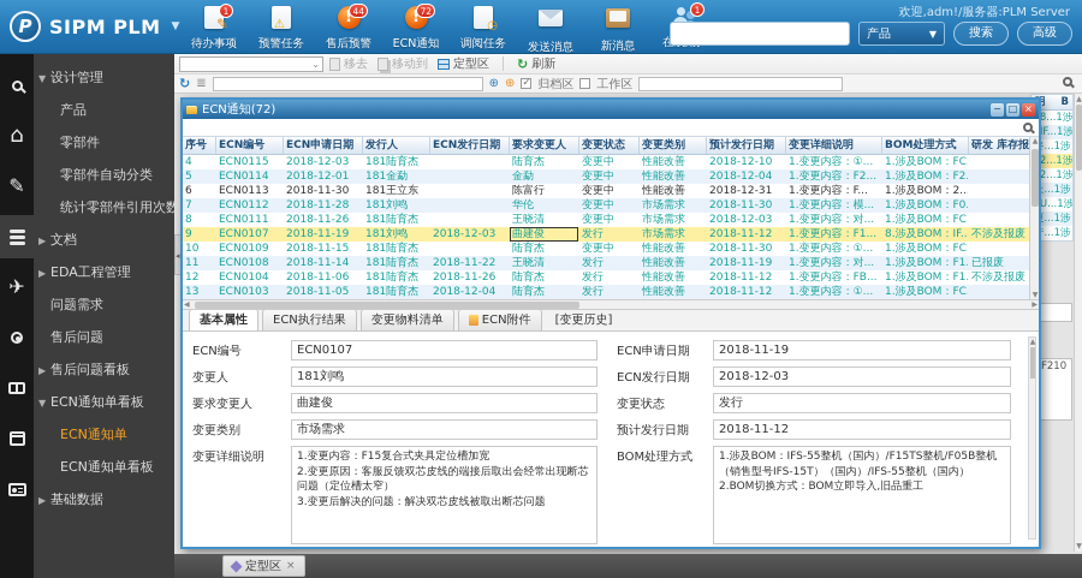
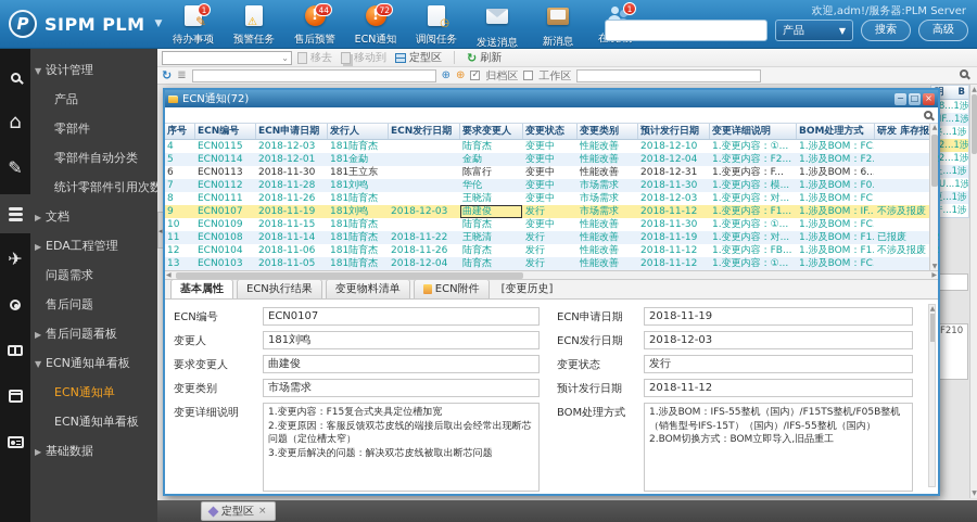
  P
  SIPM PLM
  ▼
  1
  待办事项
  预警任务
  44
  售后预警
  72
  ECN通知
  调阅任务
  发送消息
  新消息
  1
  欢迎,adm!/服务器:PLM Server
  产品
  ▼
  搜索
  高级
  ⌂
  ✎
  ✈
  ▼ 设计管理
  产品
  零部件
  零部件自动分类
  统计零部件引用次数
  ▶ 文档
  ▶ EDA工程管理
  问题需求
  售后问题
  ▶ 售后问题看板
  ▼ ECN通知单看板
  ECN通知单
  ECN通知单看板
  ▶ 基础数据
  ⌄
  移去
  移动到
  定型区
  ↻
  刷新
  ↻
  ≣
  ⊕
  ⊕
  归档区
  工作区
  ◂
  B
  8...
  1涉
  F...
  1涉
  ...
  1涉
  2...
  1涉
  2...
  1涉
  ...
  1涉
  U...
  1涉
  ...
  1涉
  ...
  1涉
  F210
  ECN通知(72)
  −
  □
  ×
  序号
  ECN编号
  ECN申请日期
  发行人
  ECN发行日期
  要求变更人
  变更状态
  变更类别
  预计发行日期
  变更详细说明
  BOM处理方式
  4
  ECN0115
  2018-12-03
  181陆育杰
  陆育杰
  变更中
  性能改善
  2018-12-10
  1.变更内容：①...
  1.涉及BOM：FC.
  5
  ECN0114
  2018-12-01
  181金勐
  金勐
  变更中
  性能改善
  2018-12-04
  1.变更内容：F2...
  1.涉及BOM：F2.
  6
  ECN0113
  2018-11-30
  181王立东
  陈富行
  变更中
  性能改善
  2018-12-31
  1.变更内容：F...
- 1.涉及BOM：2...
+ 1.涉及BOM：6...
  7
  ECN0112
  2018-11-28
  181刘鸣
  华伦
  变更中
  市场需求
  2018-11-30
  1.变更内容：模...
  1.涉及BOM：F0.
  8
  ECN0111
  2018-11-26
  181陆育杰
  王晓清
  变更中
  市场需求
  2018-12-03
  1.变更内容：对...
  1.涉及BOM：FC
  9
  ECN0107
  2018-11-19
  181刘鸣
  2018-12-03
  曲建俊
  发行
  市场需求
  2018-11-12
  1.变更内容：F1...
- 8.涉及BOM：IF...
+ 1.涉及BOM：IF...
  不涉及报废
  10
  ECN0109
  2018-11-15
  181陆育杰
  陆育杰
  变更中
  性能改善
  2018-11-30
  1.变更内容：①...
  1.涉及BOM：FC.
  11
  ECN0108
  2018-11-14
  181陆育杰
  2018-11-22
  王晓清
  发行
  性能改善
  2018-11-19
  1.变更内容：对...
  1.涉及BOM：F1.
  已报废
  12
  ECN0104
  2018-11-06
  181陆育杰
  2018-11-26
  陆育杰
  发行
  性能改善
  2018-11-12
  1.变更内容：FB...
  1.涉及BOM：F1.
  不涉及报废
  13
  ECN0103
  2018-11-05
  181陆育杰
  2018-12-04
  陆育杰
  发行
  性能改善
  2018-11-12
  1.变更内容：①...
  1.涉及BOM：FC.
  基本属性
  ECN执行结果
  变更物料清单
  ECN附件
  [变更历史]
  ECN编号
  ECN0107
  ECN申请日期
  2018-11-19
  变更人
  181刘鸣
  ECN发行日期
  2018-12-03
  要求变更人
  曲建俊
  变更状态
  发行
  变更类别
  市场需求
  预计发行日期
  2018-11-12
  变更详细说明
  1.变更内容：F15复合式夹具定位槽加宽
  2.变更原因：客服反馈双芯皮线的端接后取出会经常出现断芯问题（定位槽太窄）
  3.变更后解决的问题：解决双芯皮线被取出断芯问题
  BOM处理方式
  1.涉及BOM：IFS-55整机（国内）/F15TS整机/F05B整机（销售型号IFS-15T）（国内）/IFS-55整机（国内）
  2.BOM切换方式：BOM立即导入,旧品重工
  定型区
  ×
